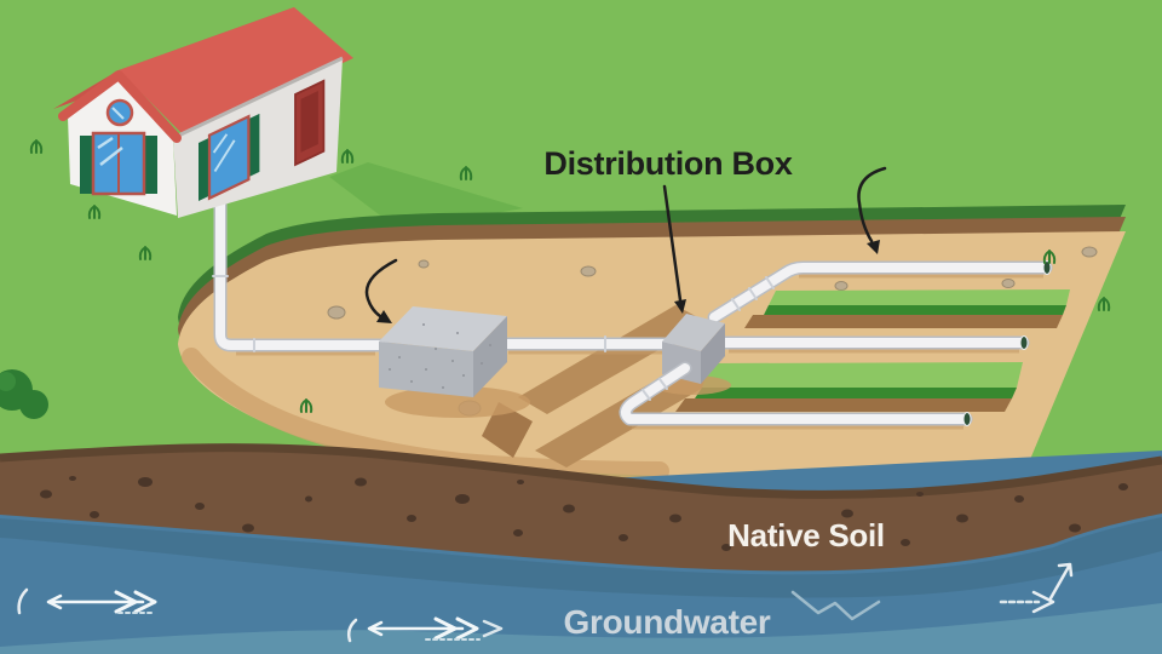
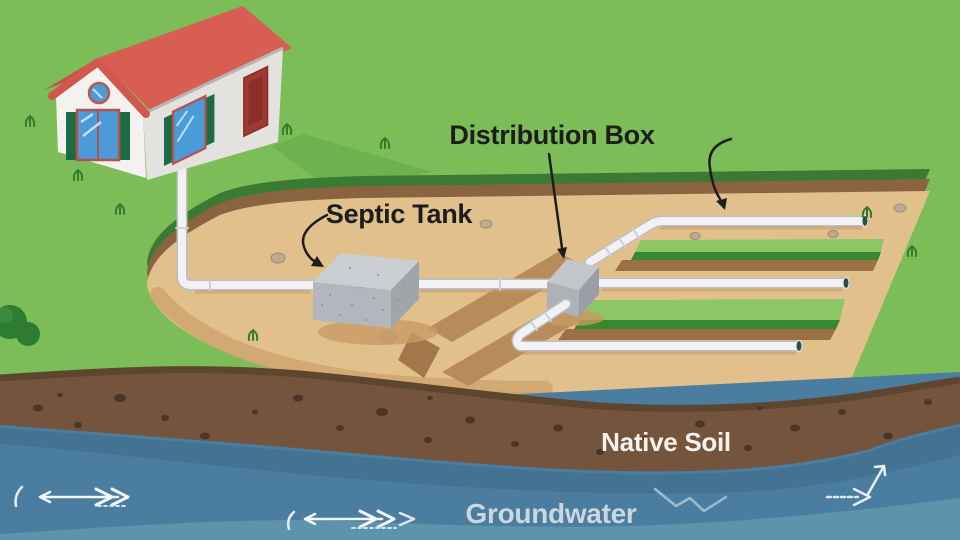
+ Septic Tank
  Distribution Box
  Native Soil
  Groundwater
